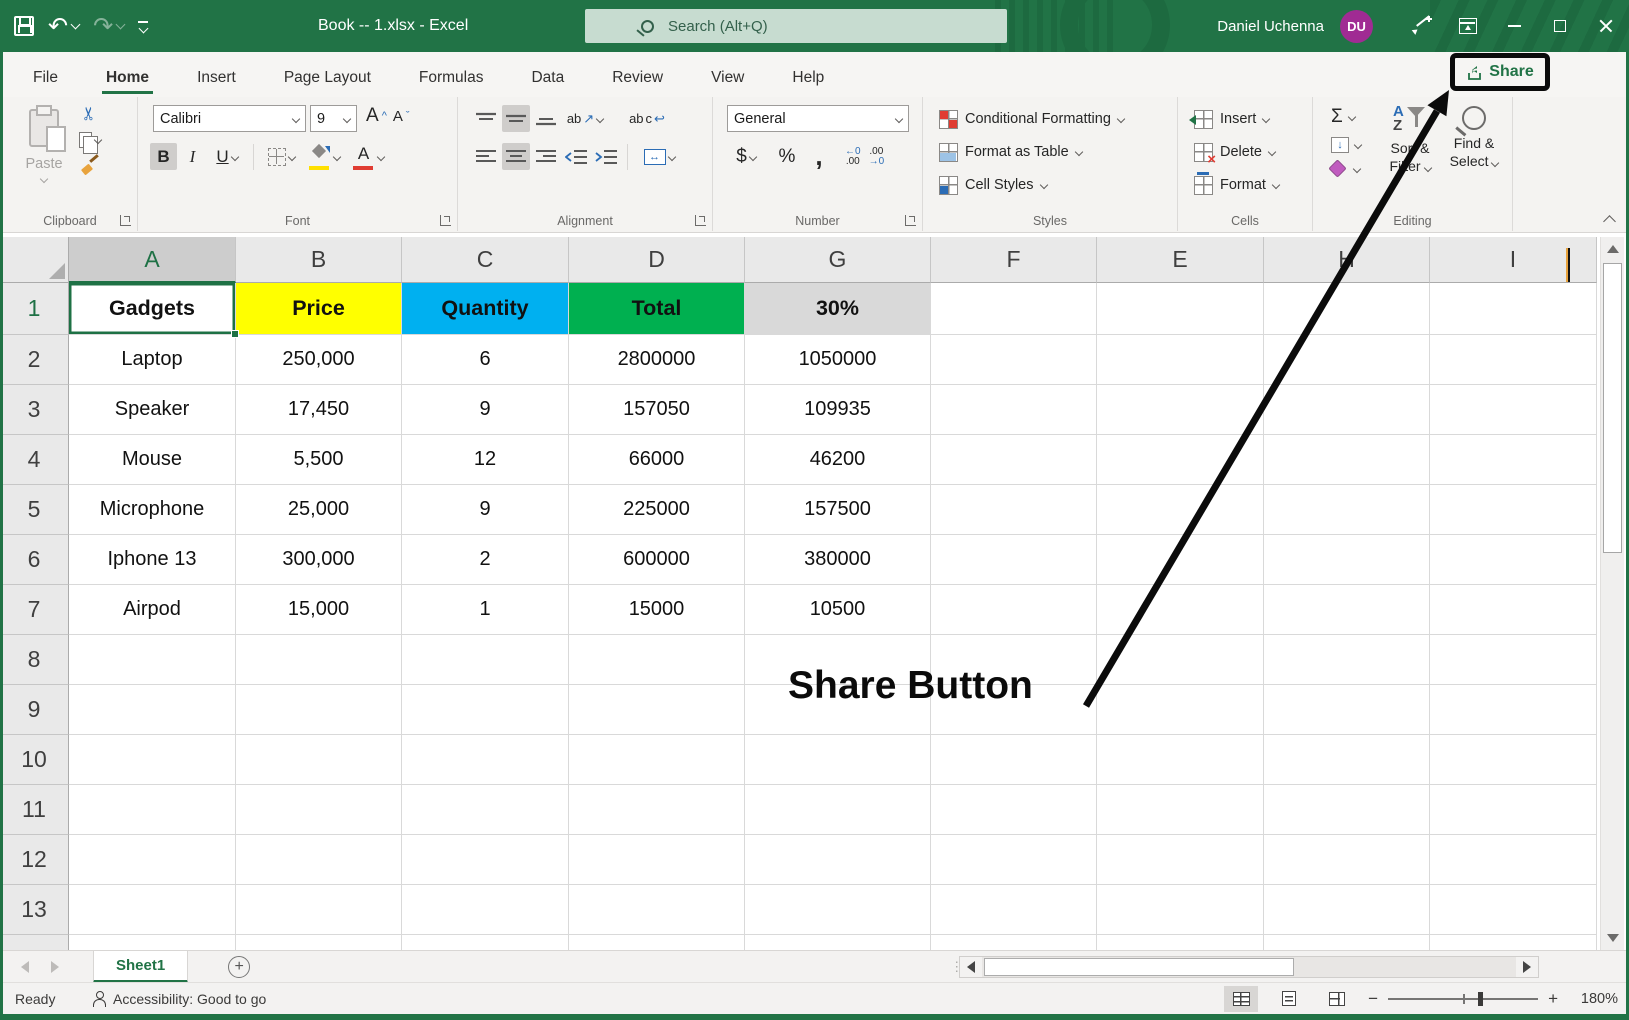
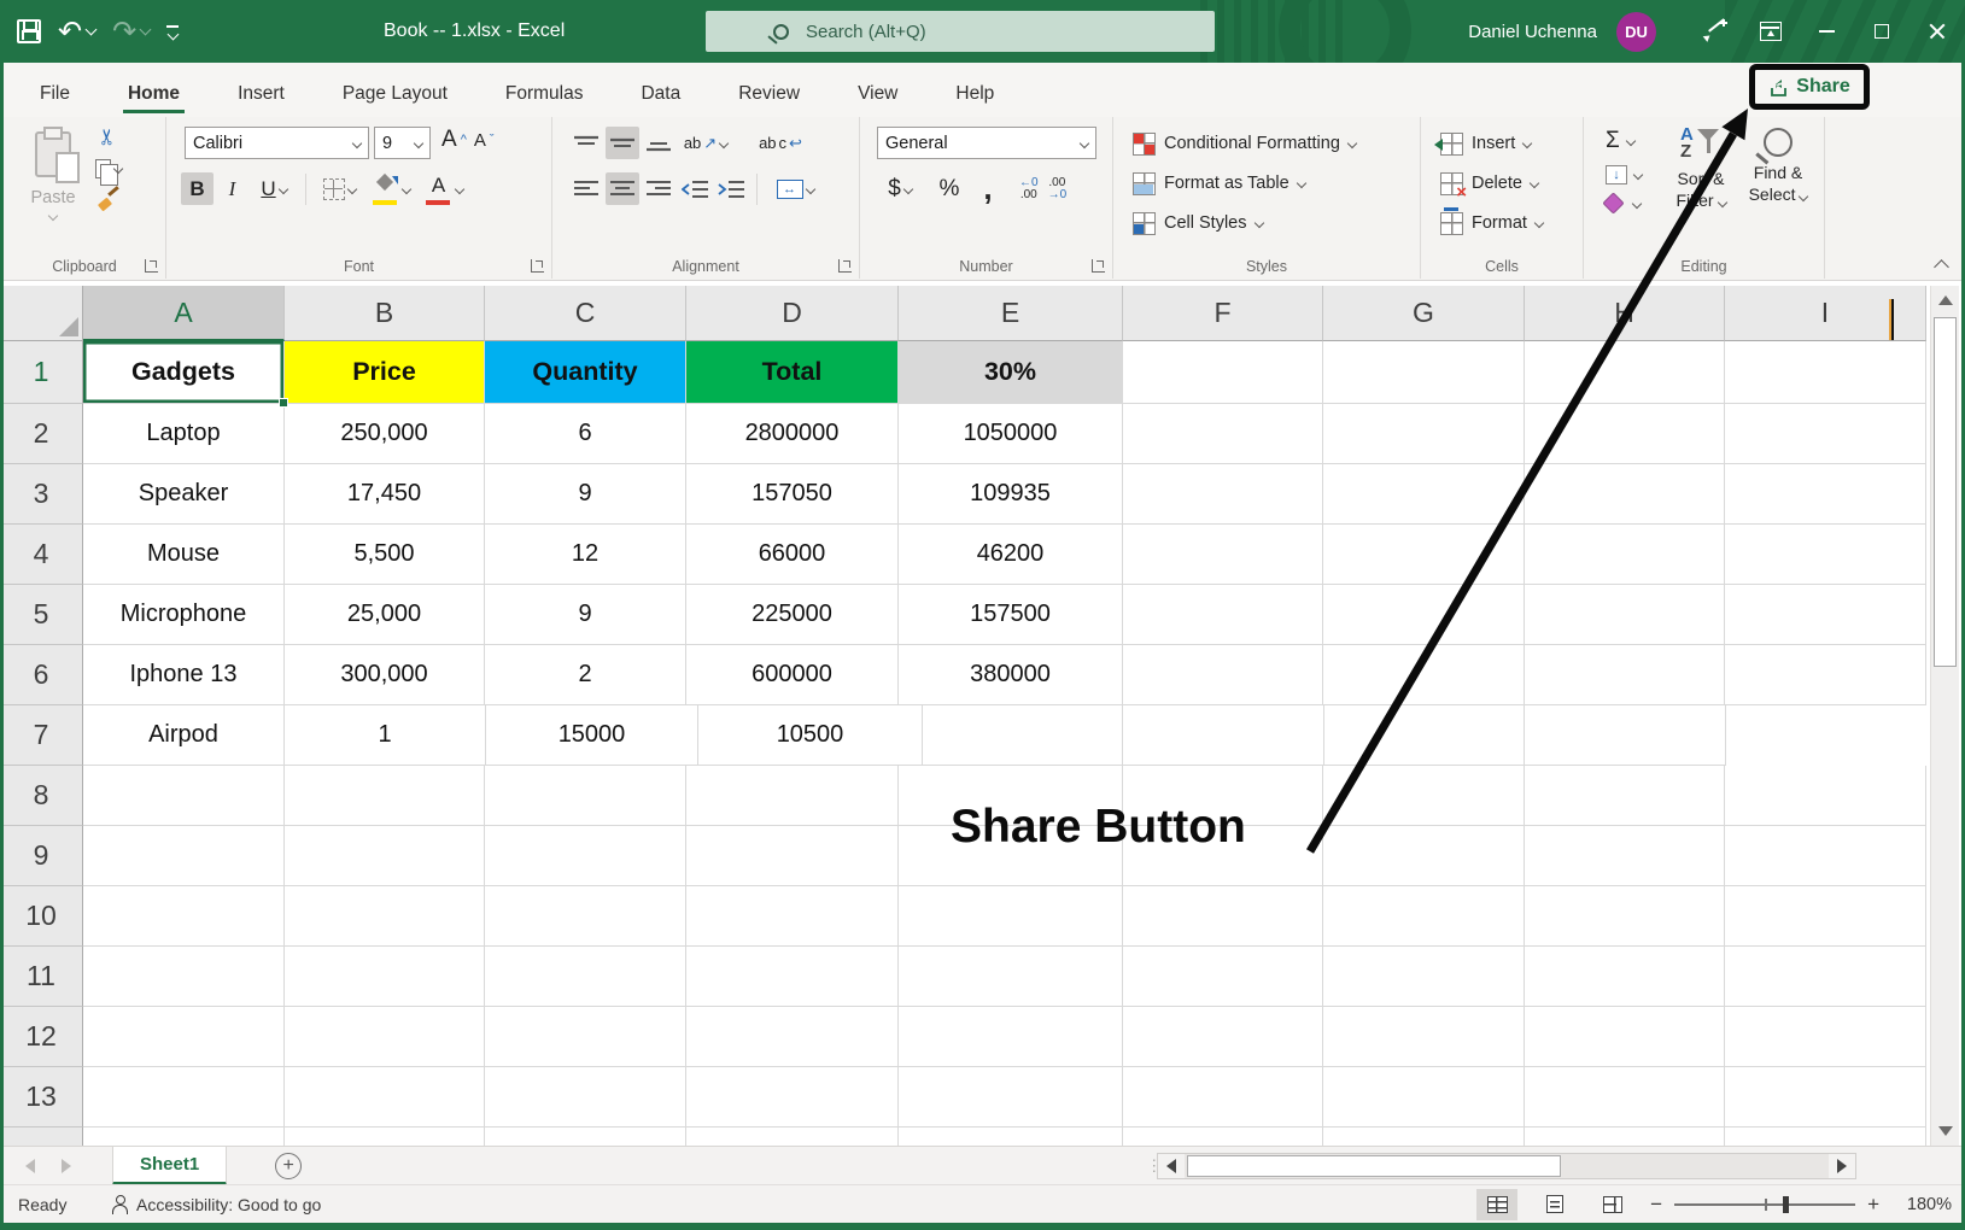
  ↶
  ↷
  Book -- 1.xlsx - Excel
  Search (Alt+Q)
  Daniel Uchenna
  DU
  File
  Home
  Insert
  Page Layout
  Formulas
  Data
  Review
  View
  Help
  Share
  Paste
  Clipboard
  Calibri
  9
  A
  ^
  A
  ˇ
  B
  I
  U
  A
  Font
  ab
  ↗
  ab
  c
  ↩
  ↔
  Alignment
  General
  $
  %
  ,
  ←0
  .00
  .00
  →0
  Number
  Conditional Formatting
  Format as Table
  Cell Styles
  Styles
  Insert
  Delete
  Format
  Cells
  Σ
  ↓
  A
  Z
  Sor &
  Find &
  Select
  Editing
  A
  B
  C
  D
- G
+ E
  F
- E
+ G
  I
  1
  Gadgets
  Price
  Quantity
  Total
  30%
  2
  Laptop
  250,000
  6
  2800000
  1050000
  3
  Speaker
  17,450
  9
  157050
  109935
  4
  Mouse
  5,500
  12
  66000
  46200
  5
  Microphone
  25,000
  9
  225000
  157500
  6
  Iphone 13
  300,000
  2
  600000
  380000
  7
  Airpod
- 15,000
  1
  15000
  10500
  8
  9
  10
  11
  12
  13
  Sheet1
  +
  ⋮
  Ready
  Accessibility: Good to go
  −
  +
  180%
  Share Button
